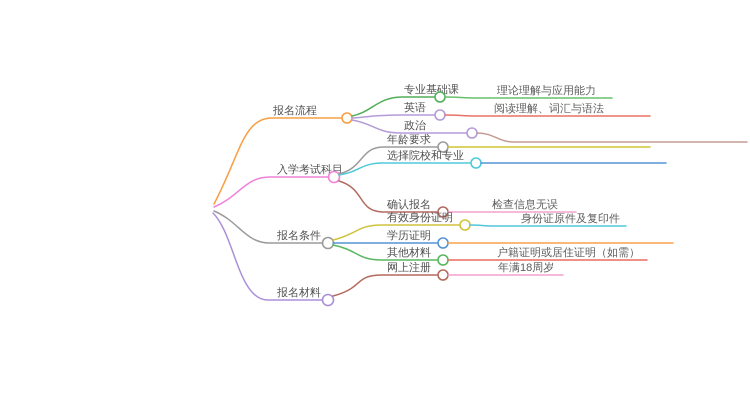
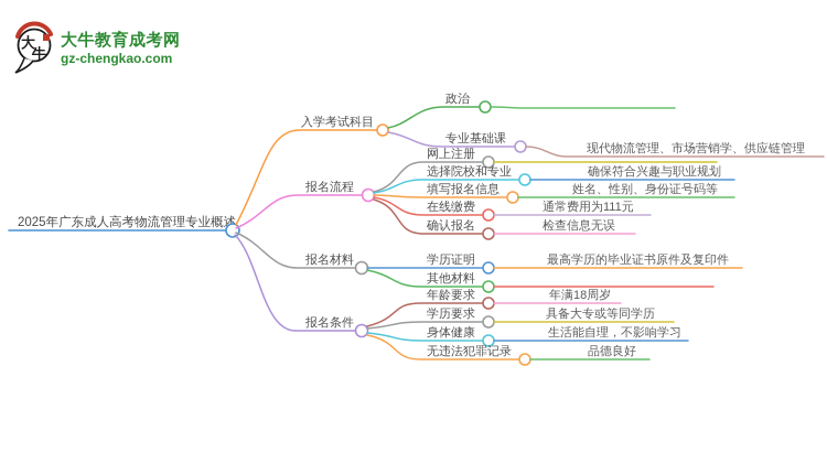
+ 大
+ 牛
+ 大牛教育成考网
+ gz-chengkao.com
+ 2025年广东成人高考物流管理专业概述
- 报名流程
+ 入学考试科目
- 专业基础课
+ 政治
- 理论理解与应用能力
- 英语
- 阅读理解、词汇与语法
- 政治
+ 专业基础课
+ 现代物流管理、市场营销学、供应链管理
- 入学考试科目
+ 报名流程
- 年龄要求
+ 网上注册
  选择院校和专业
+ 确保符合兴趣与职业规划
+ 填写报名信息
+ 姓名、性别、身份证号码等
+ 在线缴费
+ 通常费用为111元
  确认报名
  检查信息无误
- 报名条件
+ 报名材料
- 有效身份证明
- 身份证原件及复印件
  学历证明
+ 最高学历的毕业证书原件及复印件
  其他材料
- 户籍证明或居住证明（如需）
- 报名材料
+ 报名条件
- 网上注册
+ 年龄要求
  年满18周岁
+ 学历要求
+ 具备大专或等同学历
+ 身体健康
+ 生活能自理，不影响学习
+ 无违法犯罪记录
+ 品德良好
